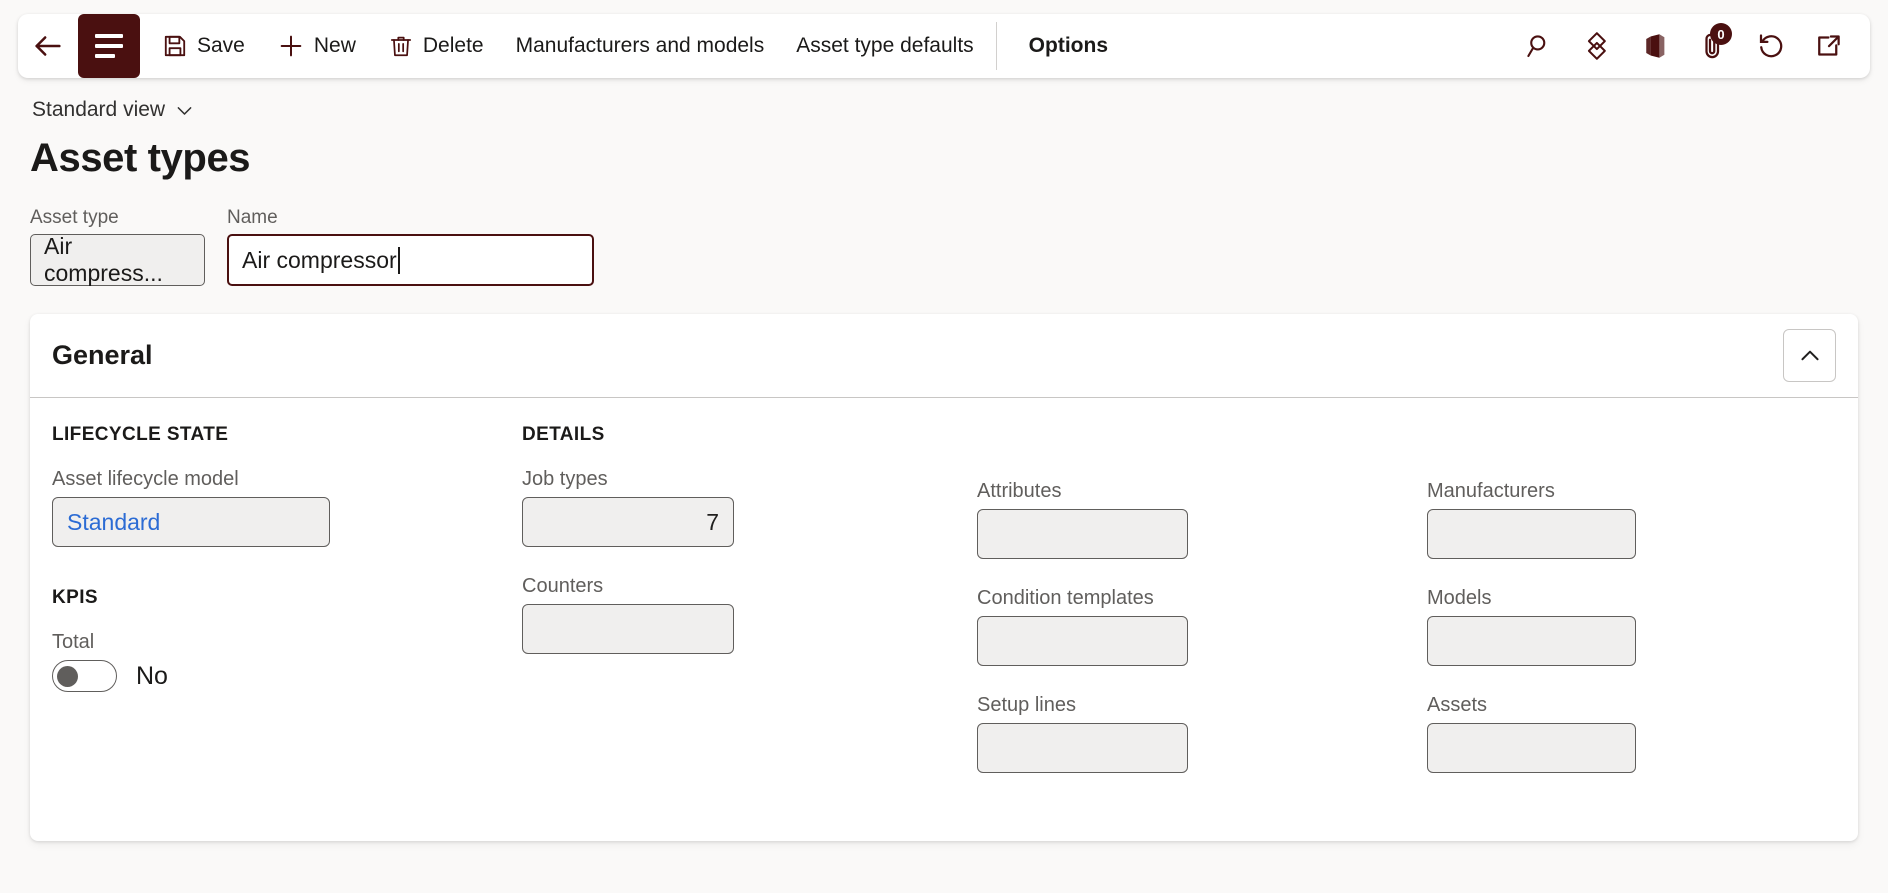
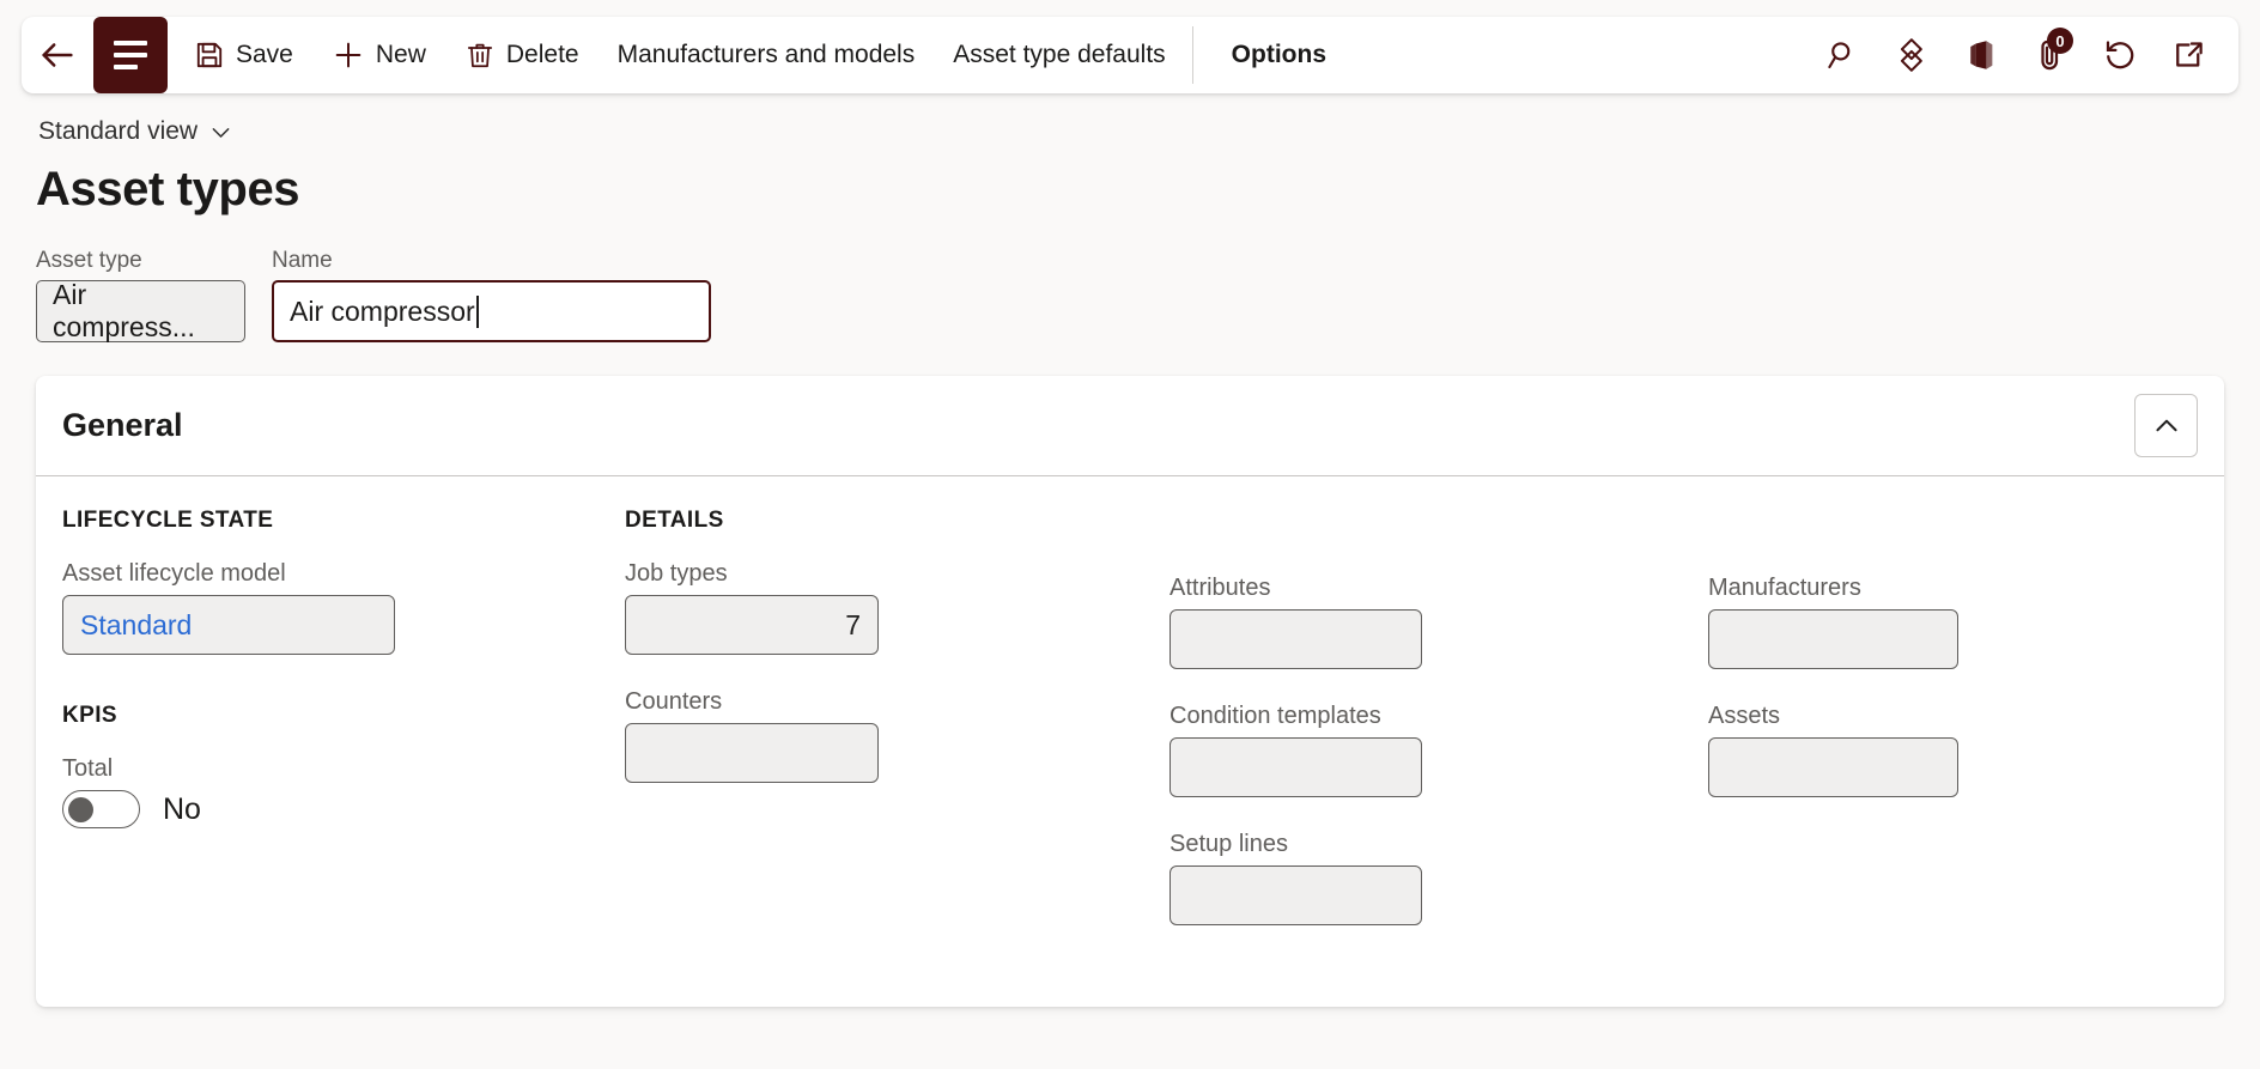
  Save
  New
  Delete
  Manufacturers and models
  Asset type defaults
  Options
  0
  Standard view
  Asset types
  Asset type
  Air compress...
  Name
  Air compressor
  General
  LIFECYCLE STATE
  Asset lifecycle model
  Standard
  KPIS
  Total
  No
  DETAILS
  Job types
  7
  Counters
  Attributes
  Condition templates
  Setup lines
  Manufacturers
- Models
  Assets
